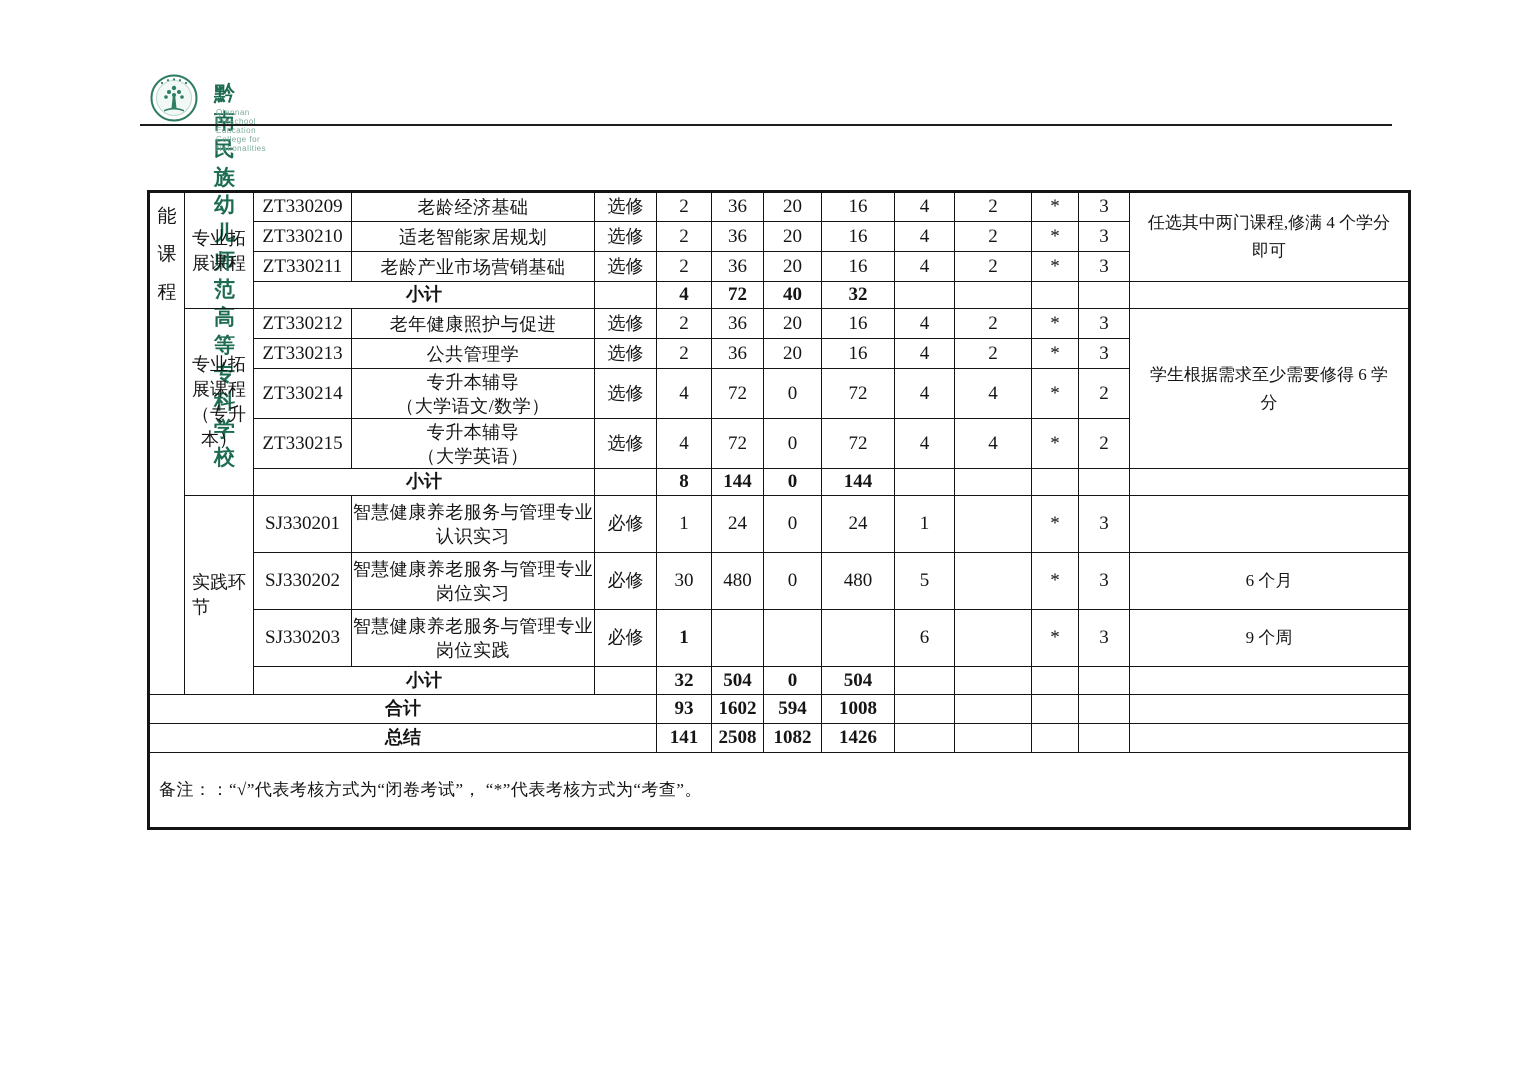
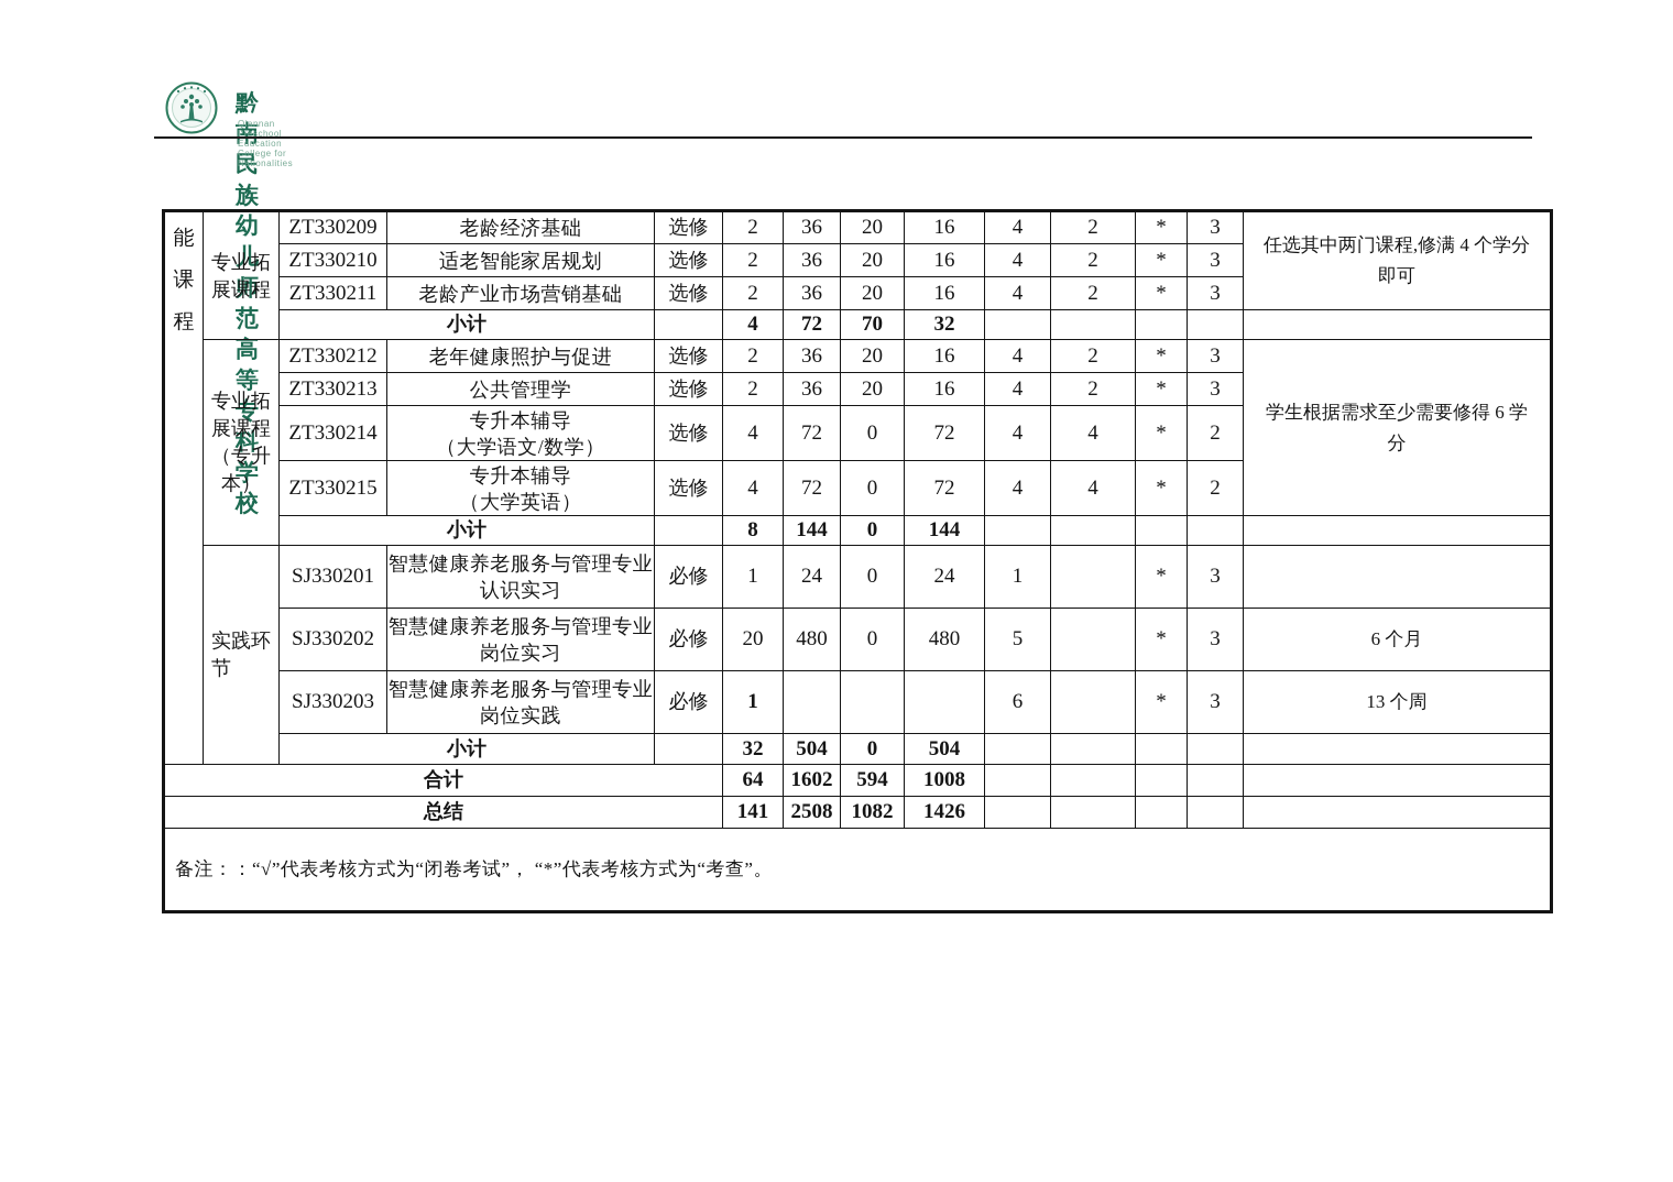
  黔南民族幼儿师范高等专科学校
  Qiannan Preschool Education College for Nationalities
  能课程	专业拓展课程	ZT330209	老龄经济基础	选修	2	36	20	16	4	2	*	3	任选其中两门课程,修满 4 个学分 即可
  ZT330210	适老智能家居规划	选修	2	36	20	16	4	2	*	3
  ZT330211	老龄产业市场营销基础	选修	2	36	20	16	4	2	*	3
- 小计		4	72	40	32
+ 小计		4	72	70	32
  专业拓展课程（专升本）	ZT330212	老年健康照护与促进	选修	2	36	20	16	4	2	*	3	学生根据需求至少需要修得 6 学 分
  ZT330213	公共管理学	选修	2	36	20	16	4	2	*	3
  ZT330214	专升本辅导 （大学语文/数学）	选修	4	72	0	72	4	4	*	2
  ZT330215	专升本辅导 （大学英语）	选修	4	72	0	72	4	4	*	2
  小计		8	144	0	144
  实践环节	SJ330201	智慧健康养老服务与管理专业 认识实习	必修	1	24	0	24	1		*	3
- SJ330202	智慧健康养老服务与管理专业 岗位实习	必修	30	480	0	480	5		*	3	6 个月
+ SJ330202	智慧健康养老服务与管理专业 岗位实习	必修	20	480	0	480	5		*	3	6 个月
- SJ330203	智慧健康养老服务与管理专业 岗位实践	必修	1				6		*	3	9 个周
+ SJ330203	智慧健康养老服务与管理专业 岗位实践	必修	1				6		*	3	13 个周
  小计		32	504	0	504
- 合计	93	1602	594	1008
+ 合计	64	1602	594	1008
  总结	141	2508	1082	1426
  备注：：“√”代表考核方式为“闭卷考试”， “*”代表考核方式为“考查”。
